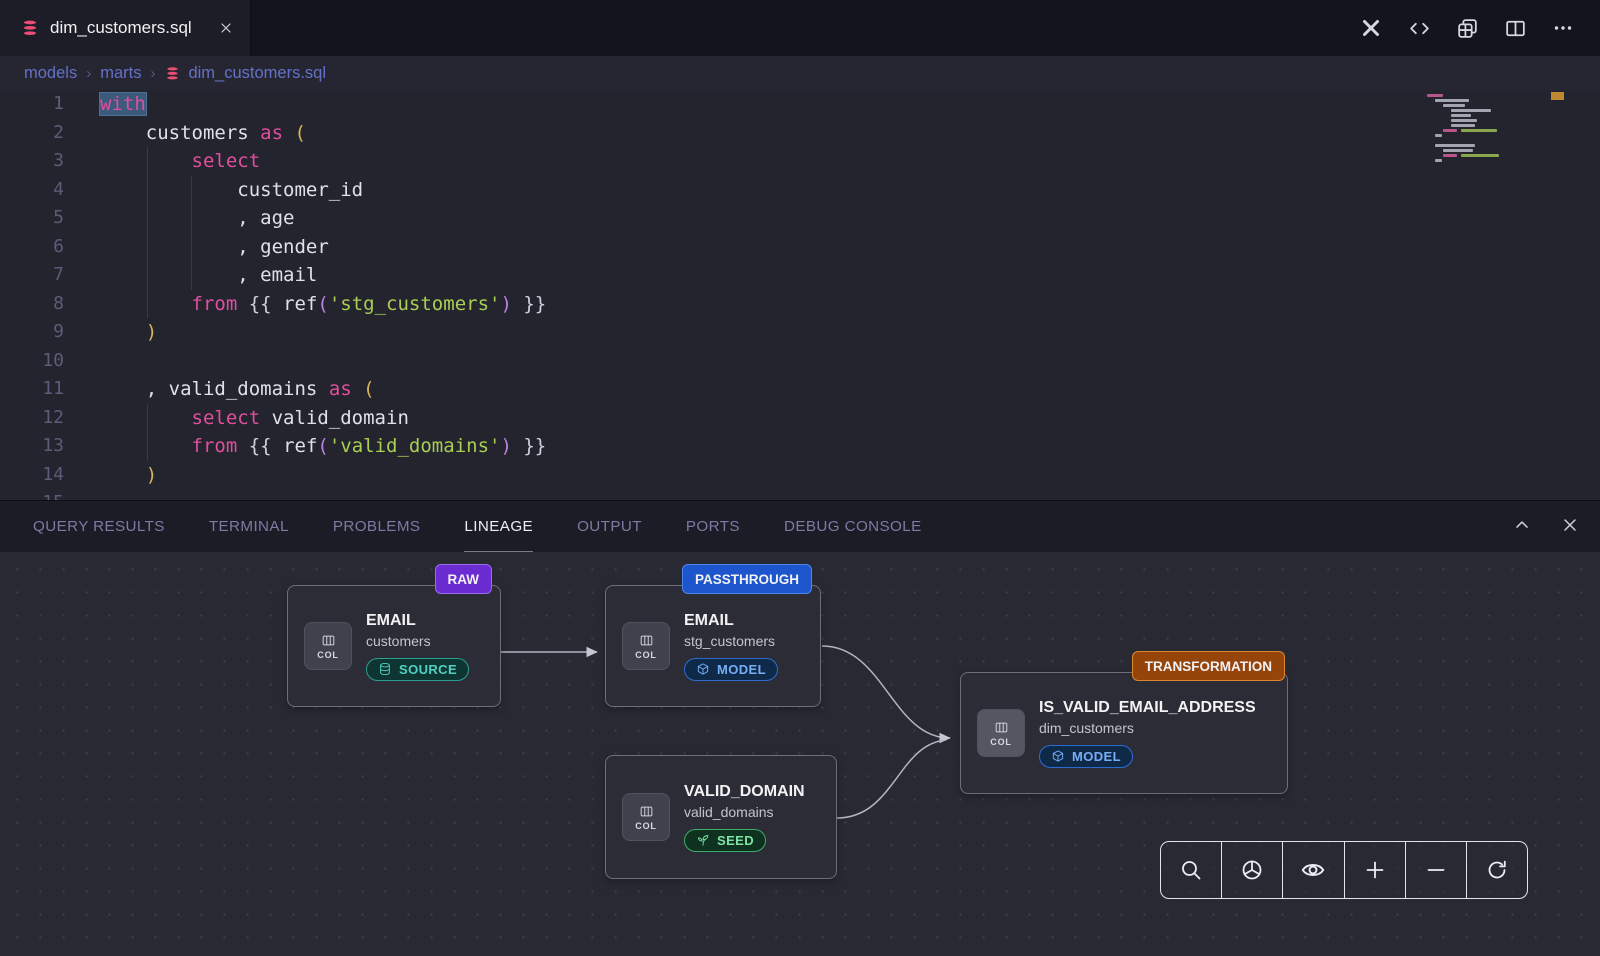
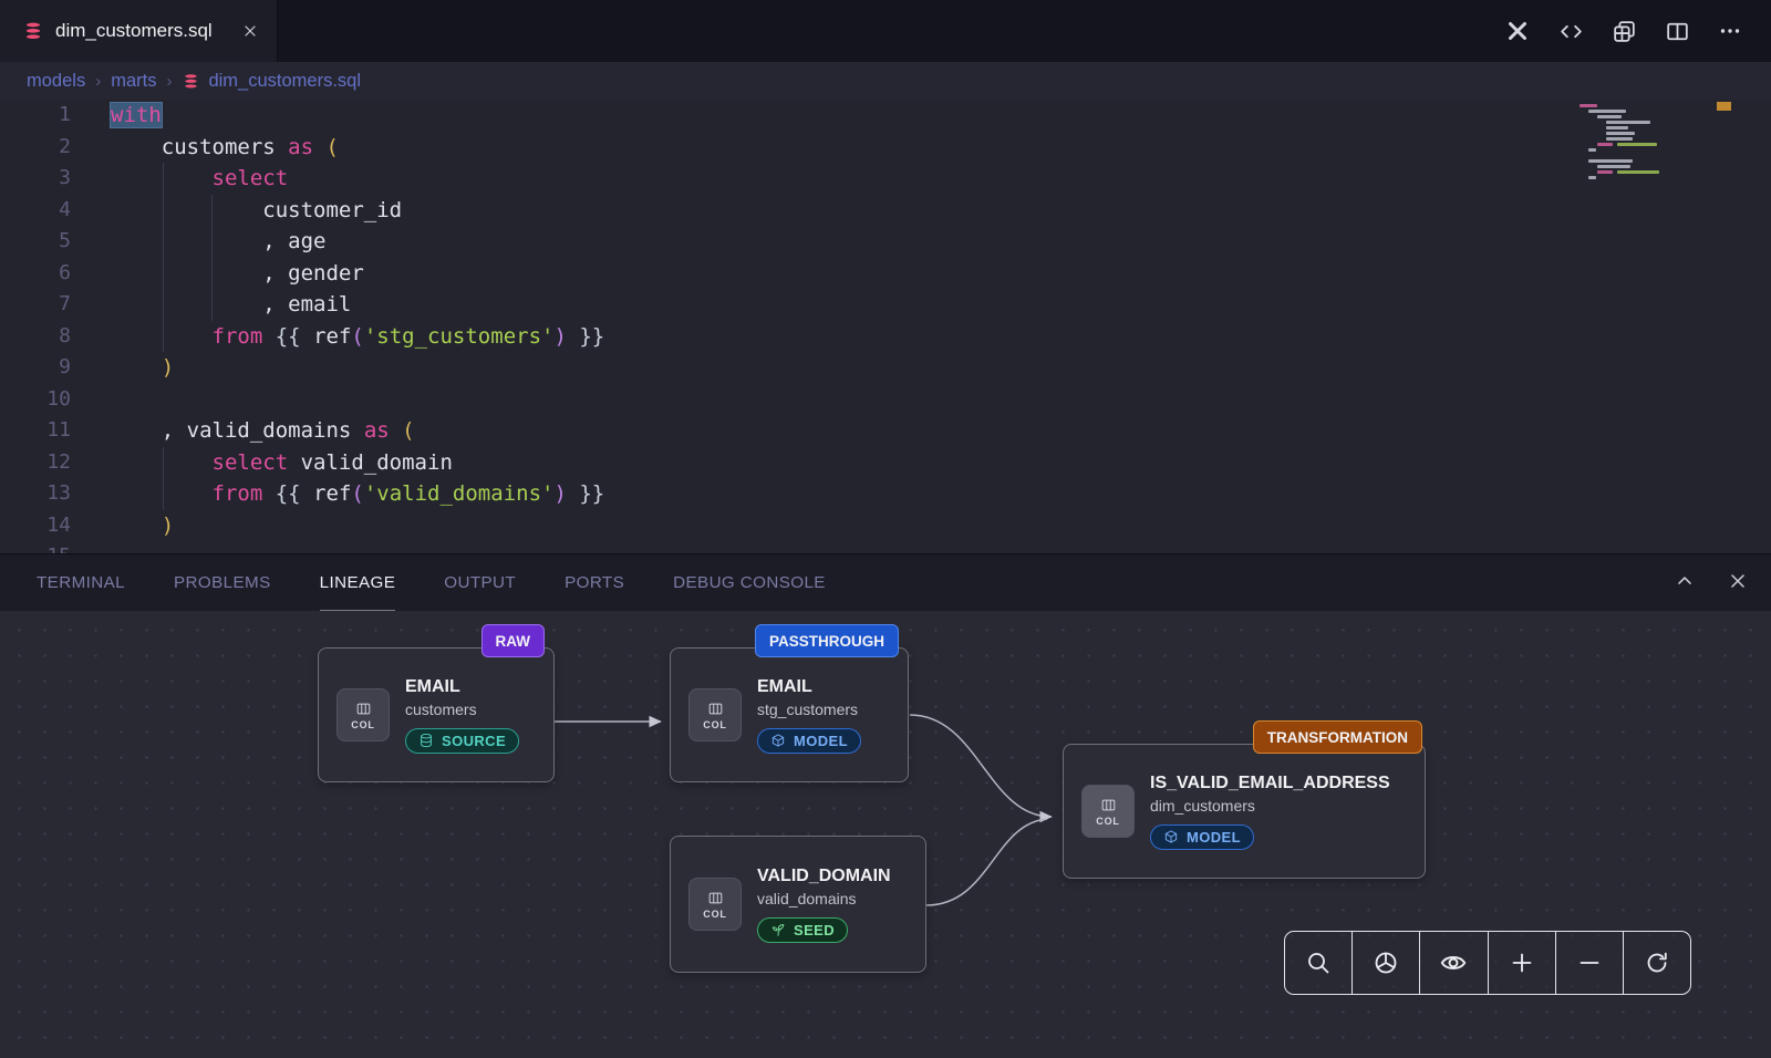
  dim_customers.sql
  models
  ›
  marts
  ›
  dim_customers.sql
  1
  2
  3
  4
  5
  6
  7
  8
  9
  10
  11
  12
  13
  14
  with
  customers as (
  select
  customer_id
  , age
  , gender
  , email
  from {{ ref('stg_customers') }}
  )
  , valid_domains as (
  select valid_domain
  from {{ ref('valid_domains') }}
  )
- QUERY RESULTS
  TERMINAL
  PROBLEMS
  LINEAGE
  OUTPUT
  PORTS
  DEBUG CONSOLE
  RAW
  COL
  EMAIL
  customers
  SOURCE
  PASSTHROUGH
  COL
  EMAIL
  stg_customers
  MODEL
  COL
  VALID_DOMAIN
  valid_domains
  SEED
  TRANSFORMATION
  COL
  IS_VALID_EMAIL_ADDRESS
  dim_customers
  MODEL
